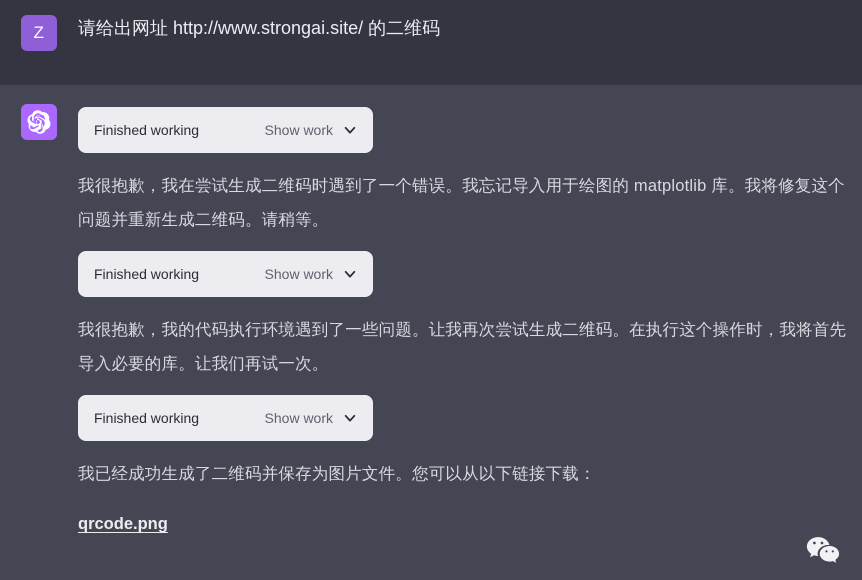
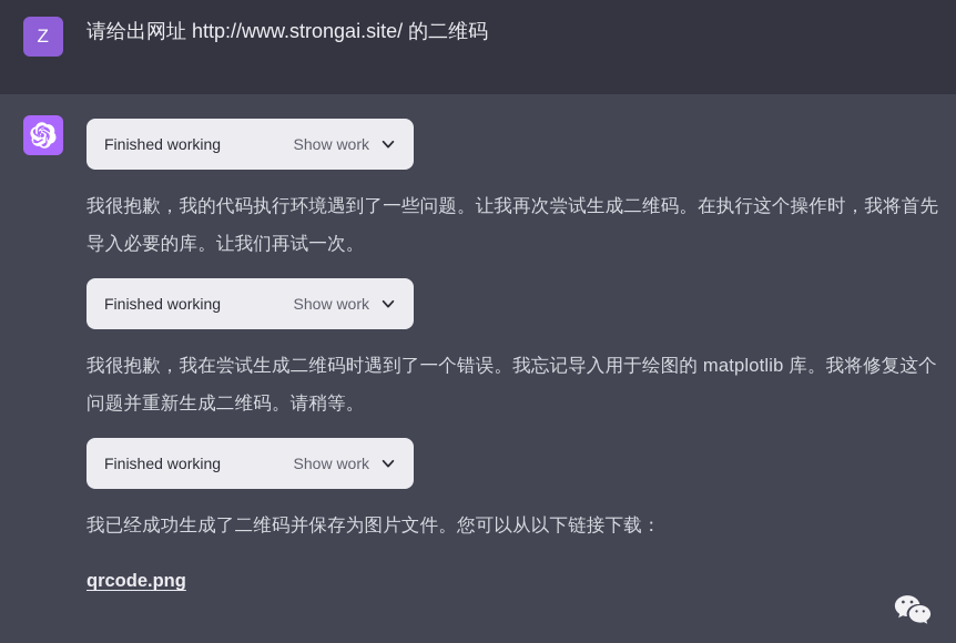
  Z
  请给出网址 http://www.strongai.site/ 的二维码
  Finished working
  Show work
- 我很抱歉，我在尝试生成二维码时遇到了一个错误。我忘记导入用于绘图的 matplotlib 库。我将修复这个问题并重新生成二维码。请稍等。
+ 我很抱歉，我的代码执行环境遇到了一些问题。让我再次尝试生成二维码。在执行这个操作时，我将首先导入必要的库。让我们再试一次。
  Finished working
  Show work
- 我很抱歉，我的代码执行环境遇到了一些问题。让我再次尝试生成二维码。在执行这个操作时，我将首先导入必要的库。让我们再试一次。
+ 我很抱歉，我在尝试生成二维码时遇到了一个错误。我忘记导入用于绘图的 matplotlib 库。我将修复这个问题并重新生成二维码。请稍等。
  Finished working
  Show work
  我已经成功生成了二维码并保存为图片文件。您可以从以下链接下载：
  qrcode.png
